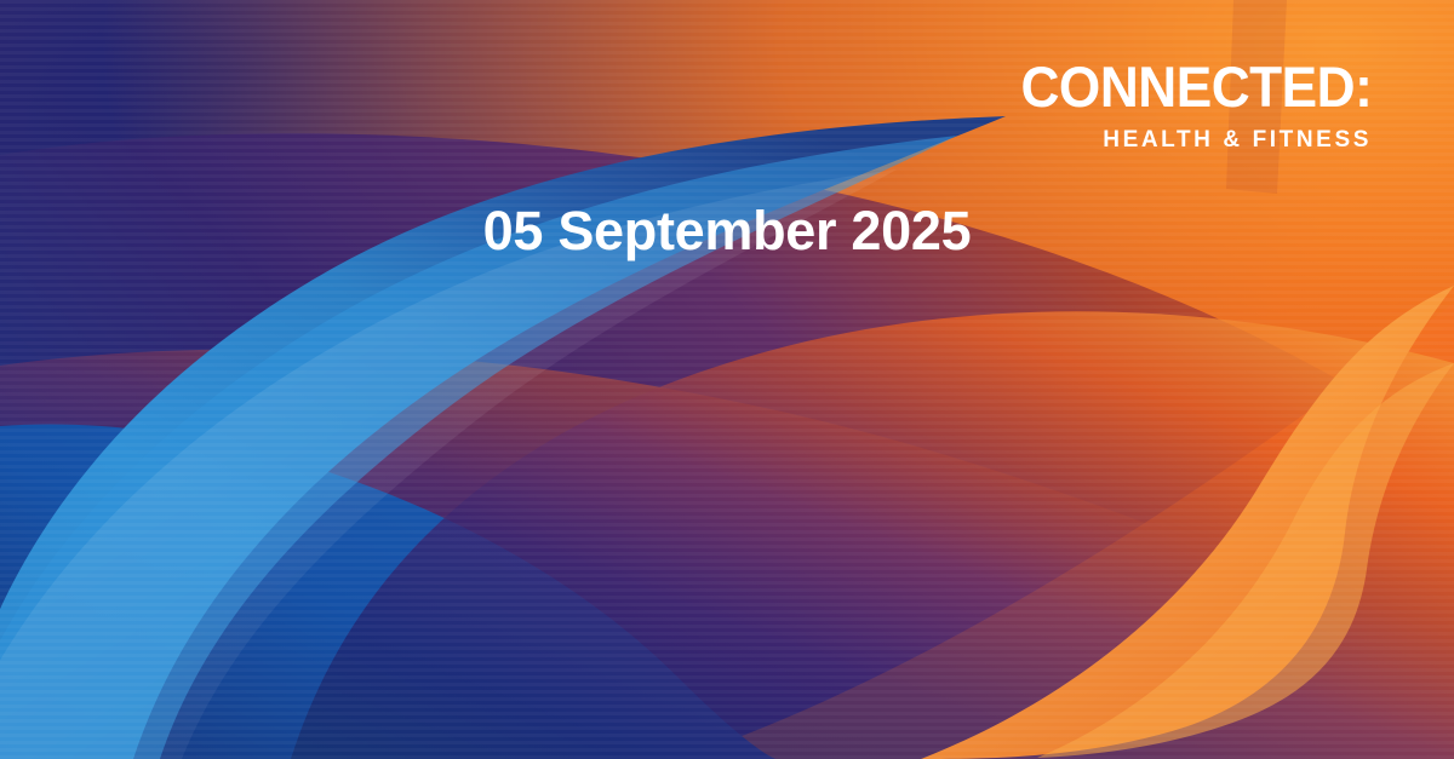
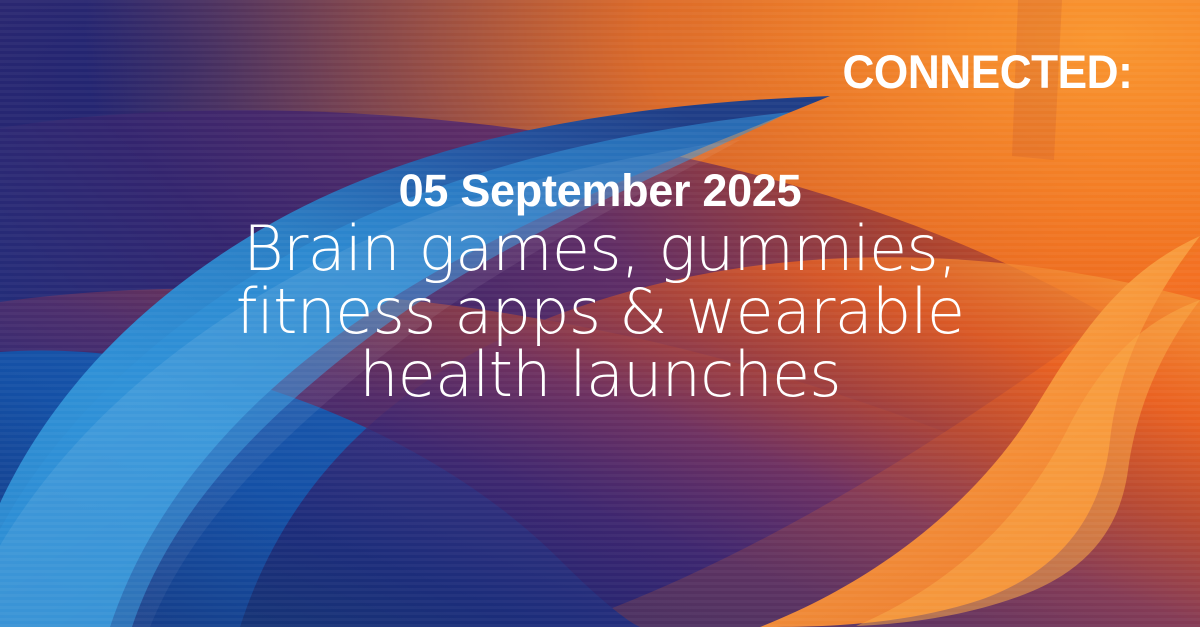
  CONNECTED:
- HEALTH & FITNESS
  05 September 2025
+ Brain games, gummies,
+ fitness apps & wearable
+ health launches
